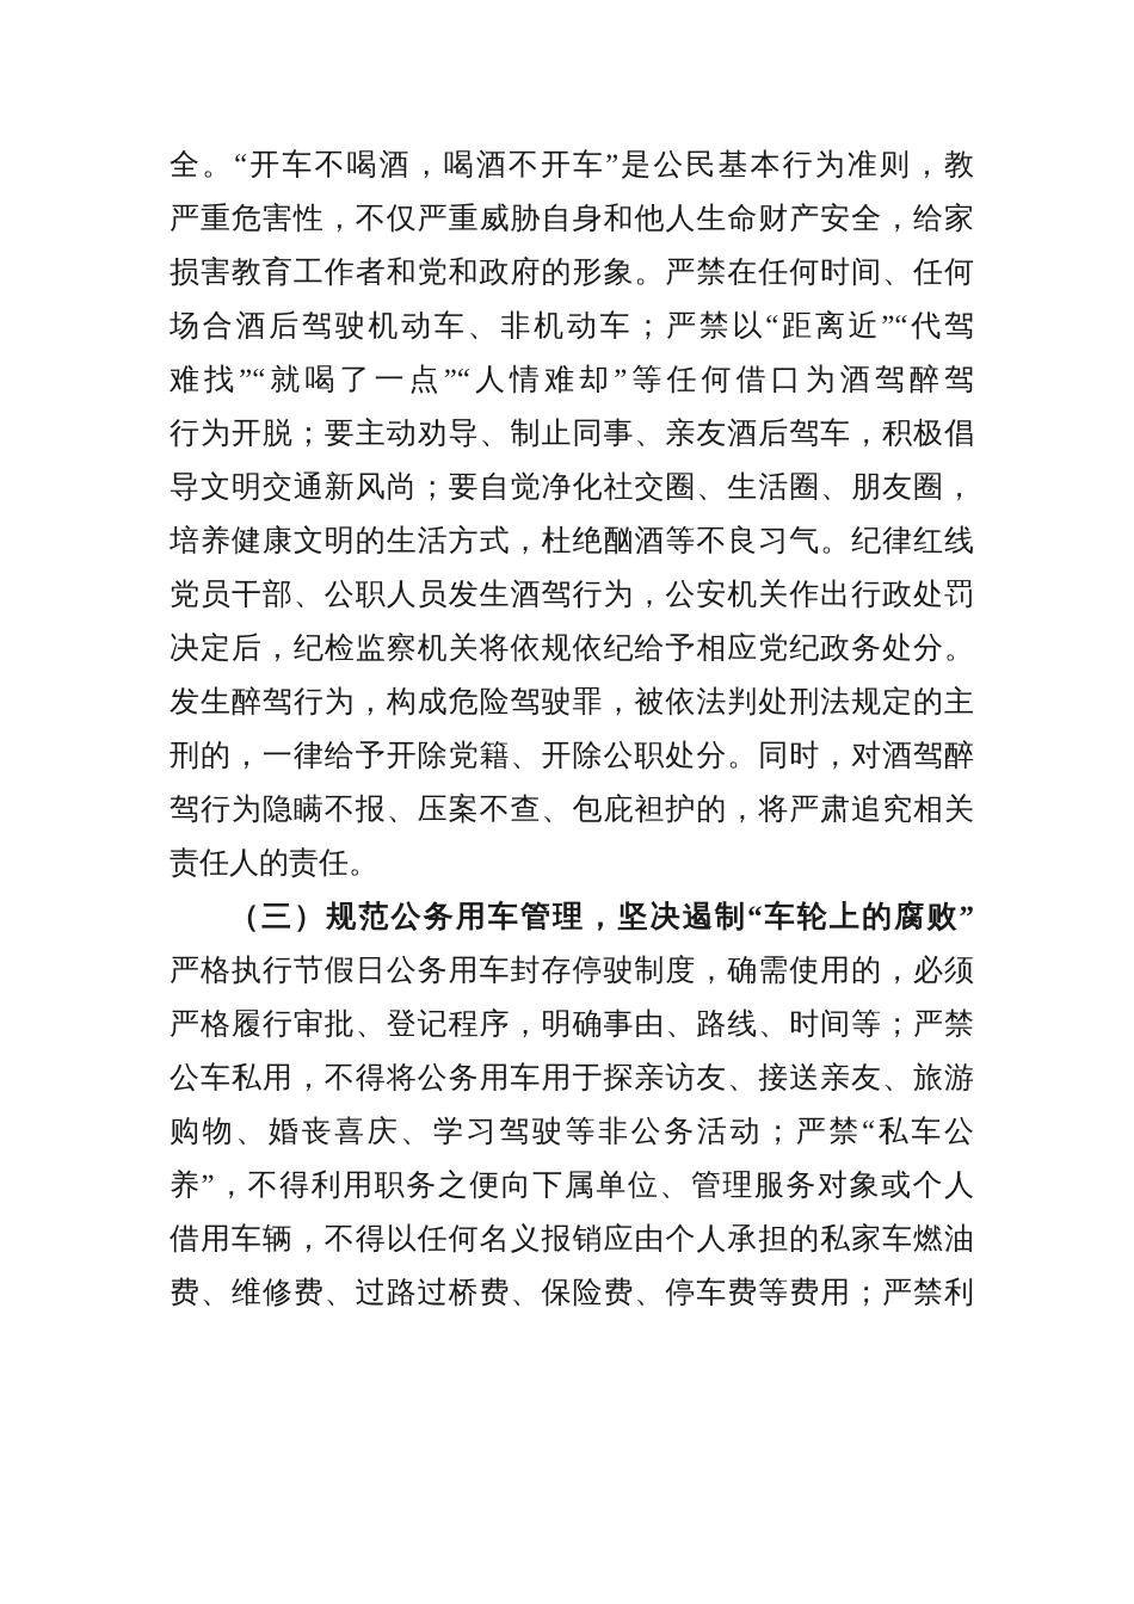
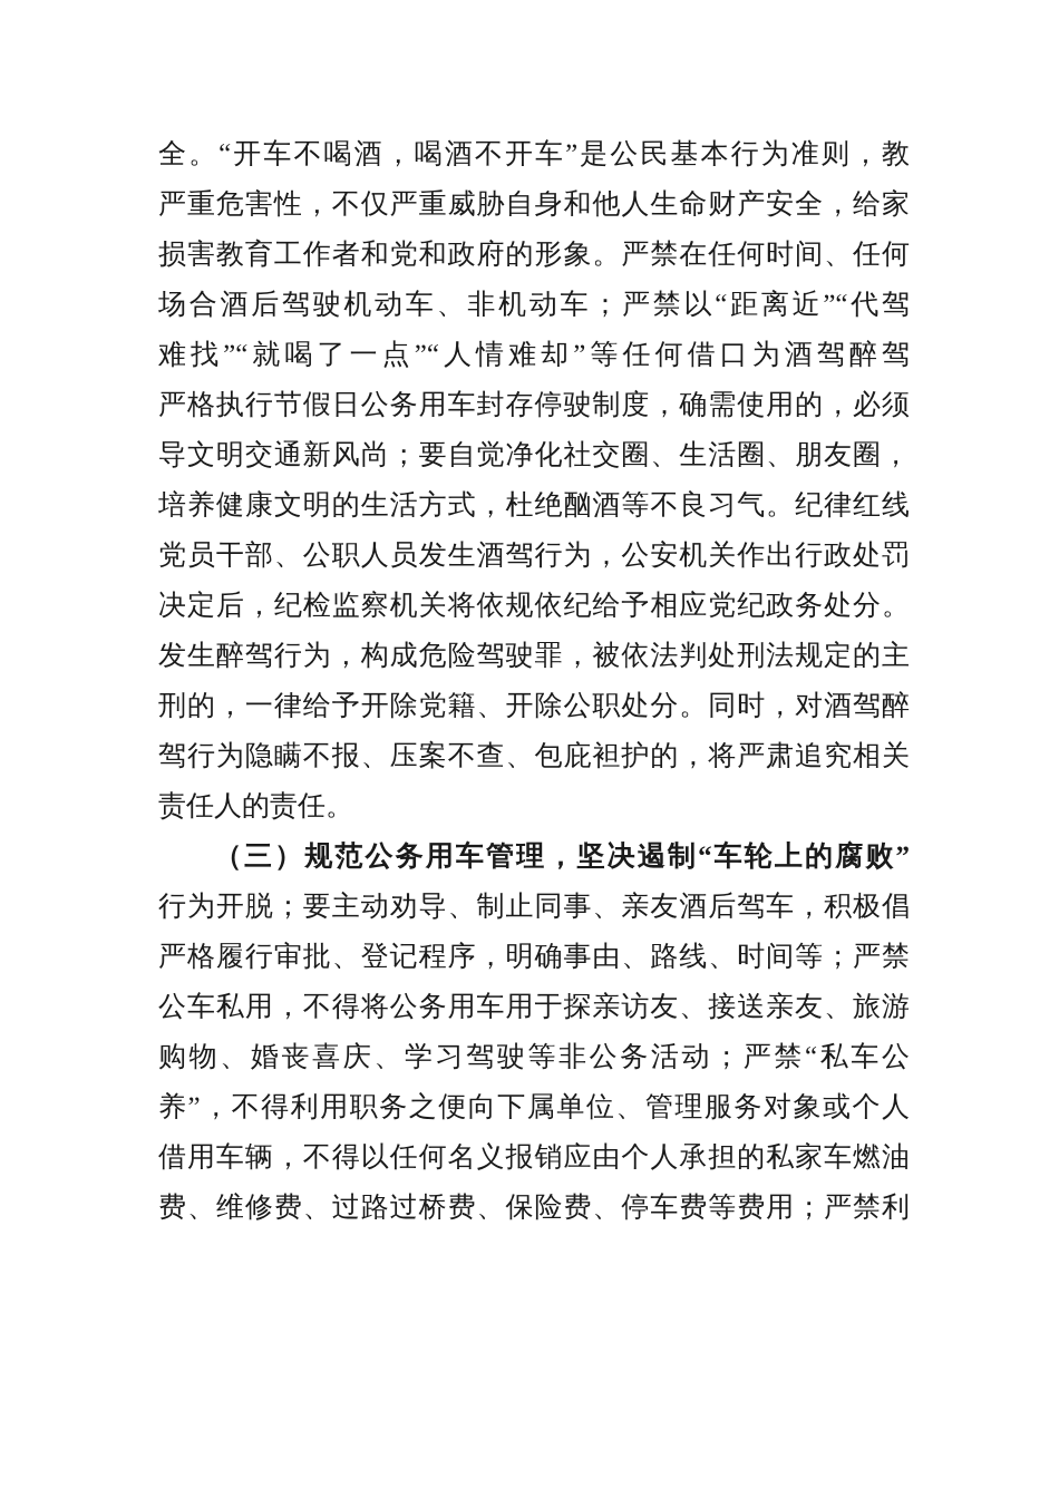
  全。“开车不喝酒，喝酒不开车”是公民基本行为准则，教
  严重危害性，不仅严重威胁自身和他人生命财产安全，给家
  损害教育工作者和党和政府的形象。严禁在任何时间、任何
  场合酒后驾驶机动车、非机动车；严禁以“距离近”“代驾
  难找”“就喝了一点”“人情难却”等任何借口为酒驾醉驾
- 行为开脱；要主动劝导、制止同事、亲友酒后驾车，积极倡
+ 严格执行节假日公务用车封存停驶制度，确需使用的，必须
  导文明交通新风尚；要自觉净化社交圈、生活圈、朋友圈，
  培养健康文明的生活方式，杜绝酗酒等不良习气。纪律红线
  党员干部、公职人员发生酒驾行为，公安机关作出行政处罚
  决定后，纪检监察机关将依规依纪给予相应党纪政务处分。
  发生醉驾行为，构成危险驾驶罪，被依法判处刑法规定的主
  刑的，一律给予开除党籍、开除公职处分。同时，对酒驾醉
  驾行为隐瞒不报、压案不查、包庇袒护的，将严肃追究相关
  责任人的责任。
  （三）规范公务用车管理，坚决遏制“车轮上的腐败”
- 严格执行节假日公务用车封存停驶制度，确需使用的，必须
+ 行为开脱；要主动劝导、制止同事、亲友酒后驾车，积极倡
  严格履行审批、登记程序，明确事由、路线、时间等；严禁
  公车私用，不得将公务用车用于探亲访友、接送亲友、旅游
  购物、婚丧喜庆、学习驾驶等非公务活动；严禁“私车公
  养”，不得利用职务之便向下属单位、管理服务对象或个人
  借用车辆，不得以任何名义报销应由个人承担的私家车燃油
  费、维修费、过路过桥费、保险费、停车费等费用；严禁利
